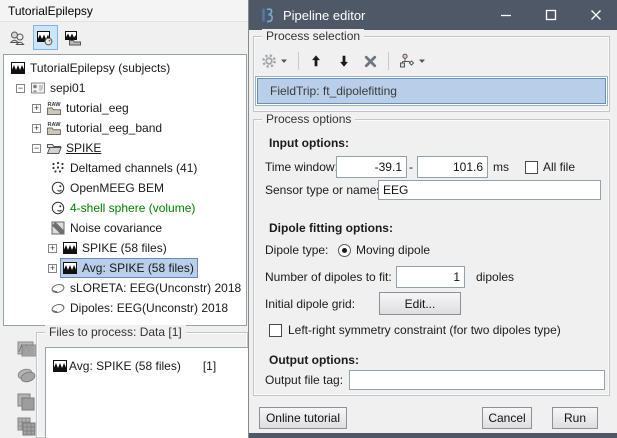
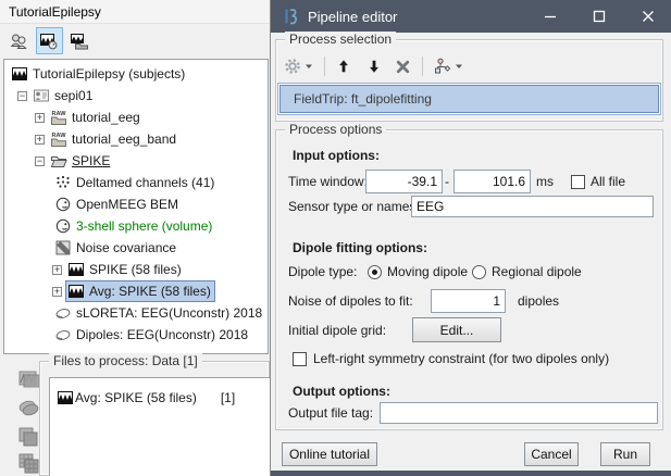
  TutorialEpilepsy
  TutorialEpilepsy (subjects)
  −
  sepi01
  +
  tutorial_eeg
  +
  tutorial_eeg_band
  −
  SPIKE
  Deltamed channels (41)
  OpenMEEG BEM
- 4-shell sphere (volume)
+ 3-shell sphere (volume)
  Noise covariance
  +
  SPIKE (58 files)
  +
  Avg: SPIKE (58 files)
  sLORETA: EEG(Unconstr) 2018
  Dipoles: EEG(Unconstr) 2018
  Files to process: Data [1]
  Avg: SPIKE (58 files)
  [1]
  Pipeline editor
  Process selection
  FieldTrip: ft_dipolefitting
  Process options
  Input options:
  Time window
  -39.1
  -
  101.6
  ms
  All file
  Sensor type or name
  EEG
  Dipole fitting options:
  Dipole type:
  Moving dipole
+ Regional dipole
- Number of dipoles to fit:
+ Noise of dipoles to fit:
  1
  dipoles
  Initial dipole grid:
  Edit...
- Left-right symmetry constraint (for two dipoles type)
+ Left-right symmetry constraint (for two dipoles only)
  Output options:
  Output file tag:
  Online tutorial
  Cancel
  Run
